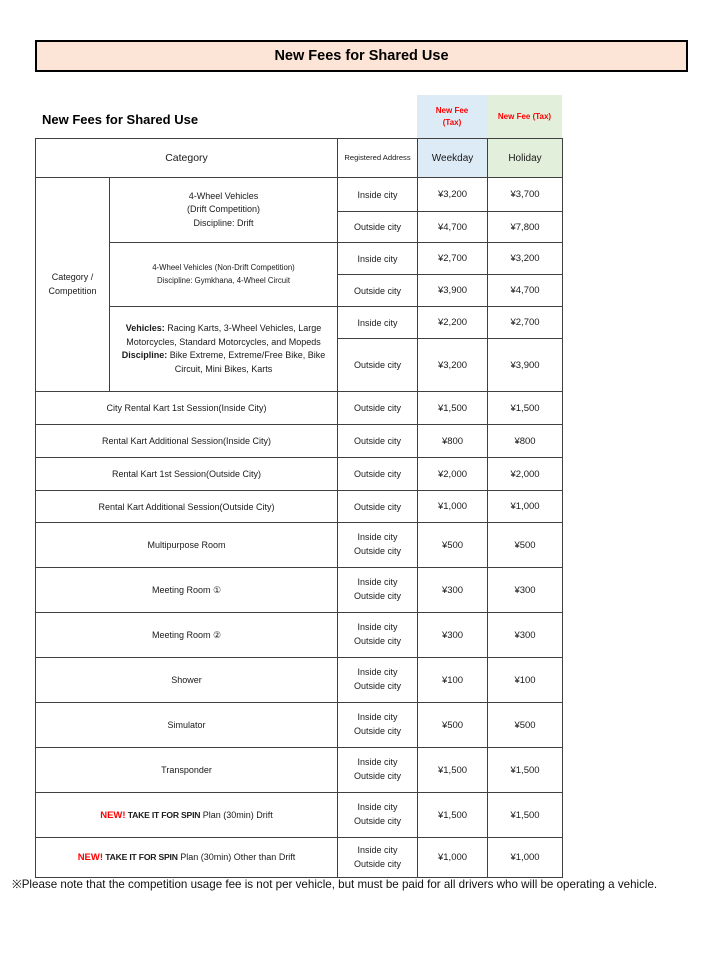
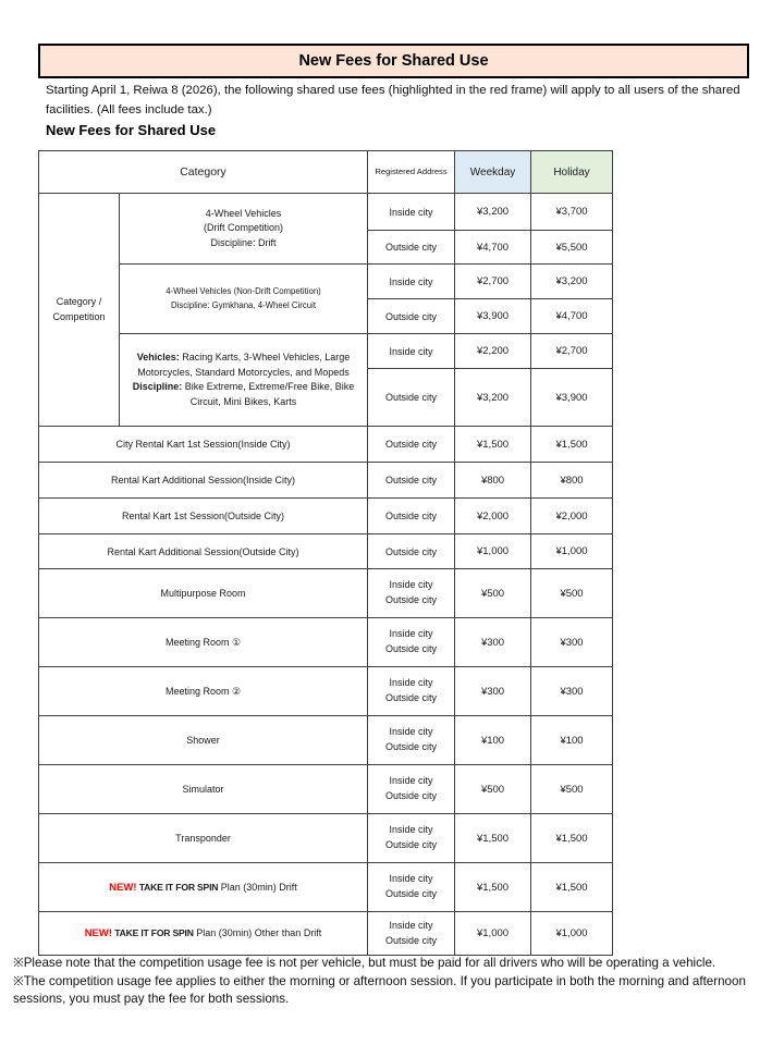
  New Fees for Shared Use
+ Starting April 1, Reiwa 8 (2026), the following shared use fees (highlighted in the red frame) will apply to all users of the shared facilities. (All fees include tax.)
  New Fees for Shared Use
- New Fee
- (Tax)
- New Fee (Tax)
  Category	Registered Address	Weekday	Holiday
  Category / Competition	4-Wheel Vehicles (Drift Competition) Discipline: Drift	Inside city	¥3,200	¥3,700
- Outside city	¥4,700	¥7,800
+ Outside city	¥4,700	¥5,500
  4-Wheel Vehicles (Non-Drift Competition) Discipline: Gymkhana, 4-Wheel Circuit	Inside city	¥2,700	¥3,200
  Outside city	¥3,900	¥4,700
  Vehicles: Racing Karts, 3-Wheel Vehicles, Large Motorcycles, Standard Motorcycles, and Mopeds Discipline: Bike Extreme, Extreme/Free Bike, Bike Circuit, Mini Bikes, Karts	Inside city	¥2,200	¥2,700
  Outside city	¥3,200	¥3,900
  City Rental Kart 1st Session(Inside City)	Outside city	¥1,500	¥1,500
  Rental Kart Additional Session(Inside City)	Outside city	¥800	¥800
  Rental Kart 1st Session(Outside City)	Outside city	¥2,000	¥2,000
  Rental Kart Additional Session(Outside City)	Outside city	¥1,000	¥1,000
  Multipurpose Room	Inside city Outside city	¥500	¥500
  Meeting Room ①	Inside city Outside city	¥300	¥300
  Meeting Room ②	Inside city Outside city	¥300	¥300
  Shower	Inside city Outside city	¥100	¥100
  Simulator	Inside city Outside city	¥500	¥500
  Transponder	Inside city Outside city	¥1,500	¥1,500
  NEW! TAKE IT FOR SPIN Plan (30min) Drift	Inside city Outside city	¥1,500	¥1,500
  NEW! TAKE IT FOR SPIN Plan (30min) Other than Drift	Inside city Outside city	¥1,000	¥1,000
  ※Please note that the competition usage fee is not per vehicle, but must be paid for all drivers who will be operating a vehicle.
+ ※The competition usage fee applies to either the morning or afternoon session. If you participate in both the morning and afternoon sessions, you must pay the fee for both sessions.
